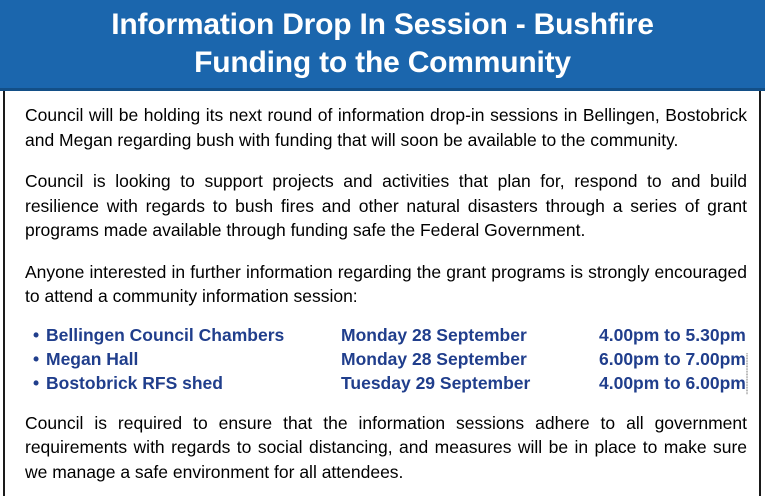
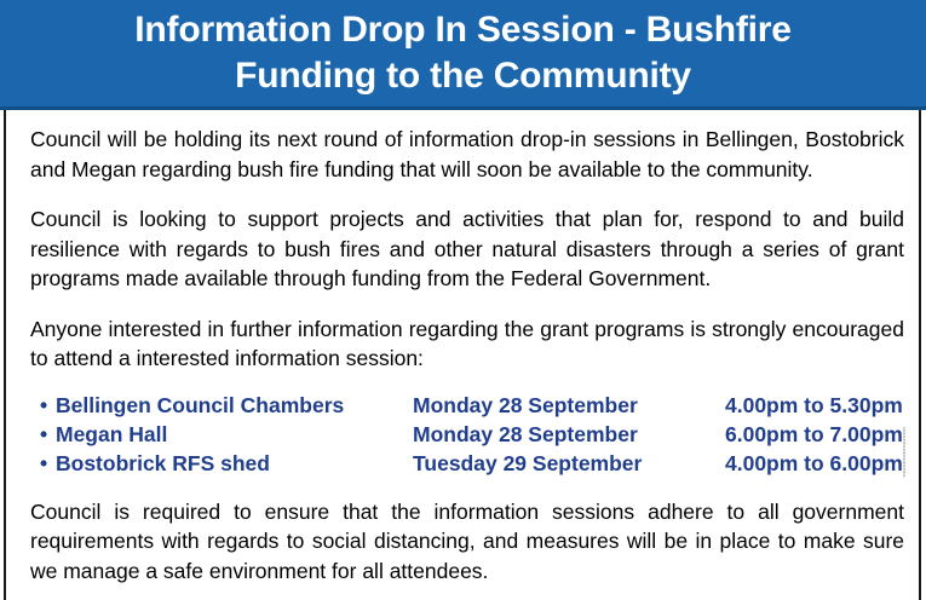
  Information Drop In Session - Bushfire
  Funding to the Community
- Council will be holding its next round of information drop-in sessions in Bellingen, Bostobrick and Megan regarding bush with funding that will soon be available to the community.
+ Council will be holding its next round of information drop-in sessions in Bellingen, Bostobrick and Megan regarding bush fire funding that will soon be available to the community.
- Council is looking to support projects and activities that plan for, respond to and build resilience with regards to bush fires and other natural disasters through a series of grant programs made available through funding safe the Federal Government.
+ Council is looking to support projects and activities that plan for, respond to and build resilience with regards to bush fires and other natural disasters through a series of grant programs made available through funding from the Federal Government.
- Anyone interested in further information regarding the grant programs is strongly encouraged to attend a community information session:
+ Anyone interested in further information regarding the grant programs is strongly encouraged to attend a interested information session:
  •
  Bellingen Council Chambers
  Monday 28 September
  4.00pm to 5.30pm
  •
  Megan Hall
  Monday 28 September
  6.00pm to 7.00pm
  •
  Bostobrick RFS shed
  Tuesday 29 September
  4.00pm to 6.00pm
  Council is required to ensure that the information sessions adhere to all government requirements with regards to social distancing, and measures will be in place to make sure we manage a safe environment for all attendees.
